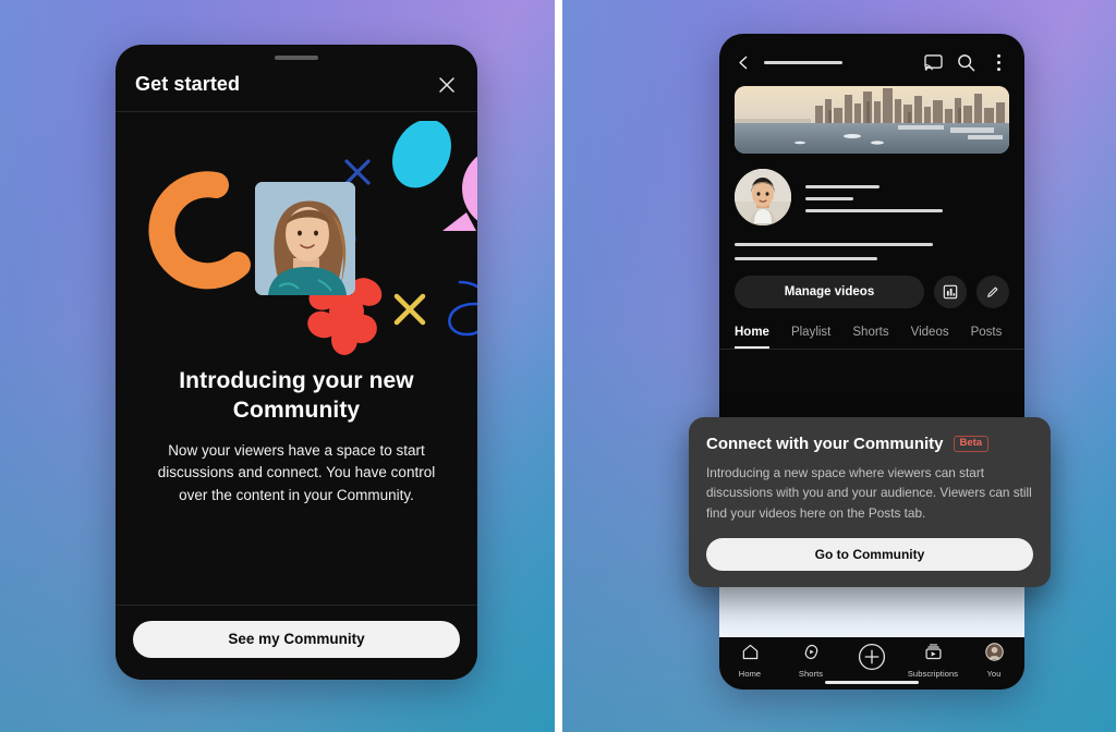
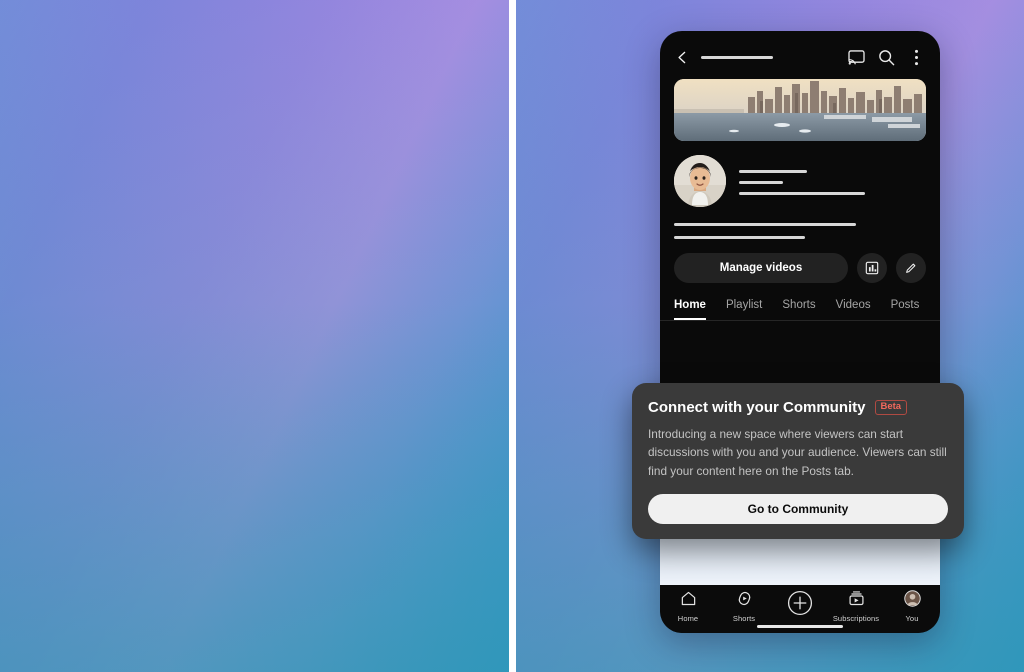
- Get started
- Introducing your new Community
- Now your viewers have a space to start discussions and connect. You have control over the content in your Community.
- See my Community
  Manage videos
  Home
  Playlist
  Shorts
  Videos
  Posts
  Home
  Shorts
  Subscriptions
  You
  Connect with your Community
  Beta
- Introducing a new space where viewers can start discussions with you and your audience. Viewers can still find your videos here on the Posts tab.
+ Introducing a new space where viewers can start discussions with you and your audience. Viewers can still find your content here on the Posts tab.
  Go to Community
